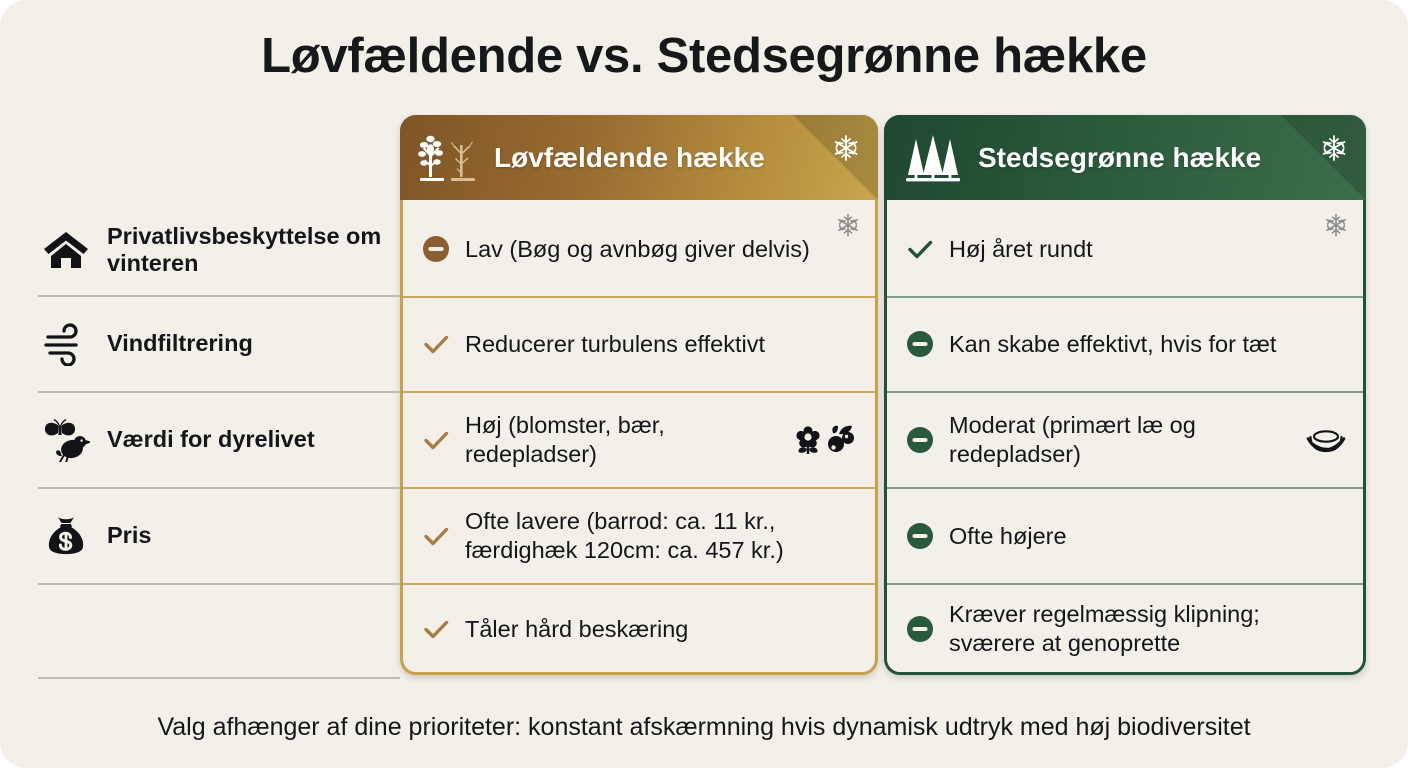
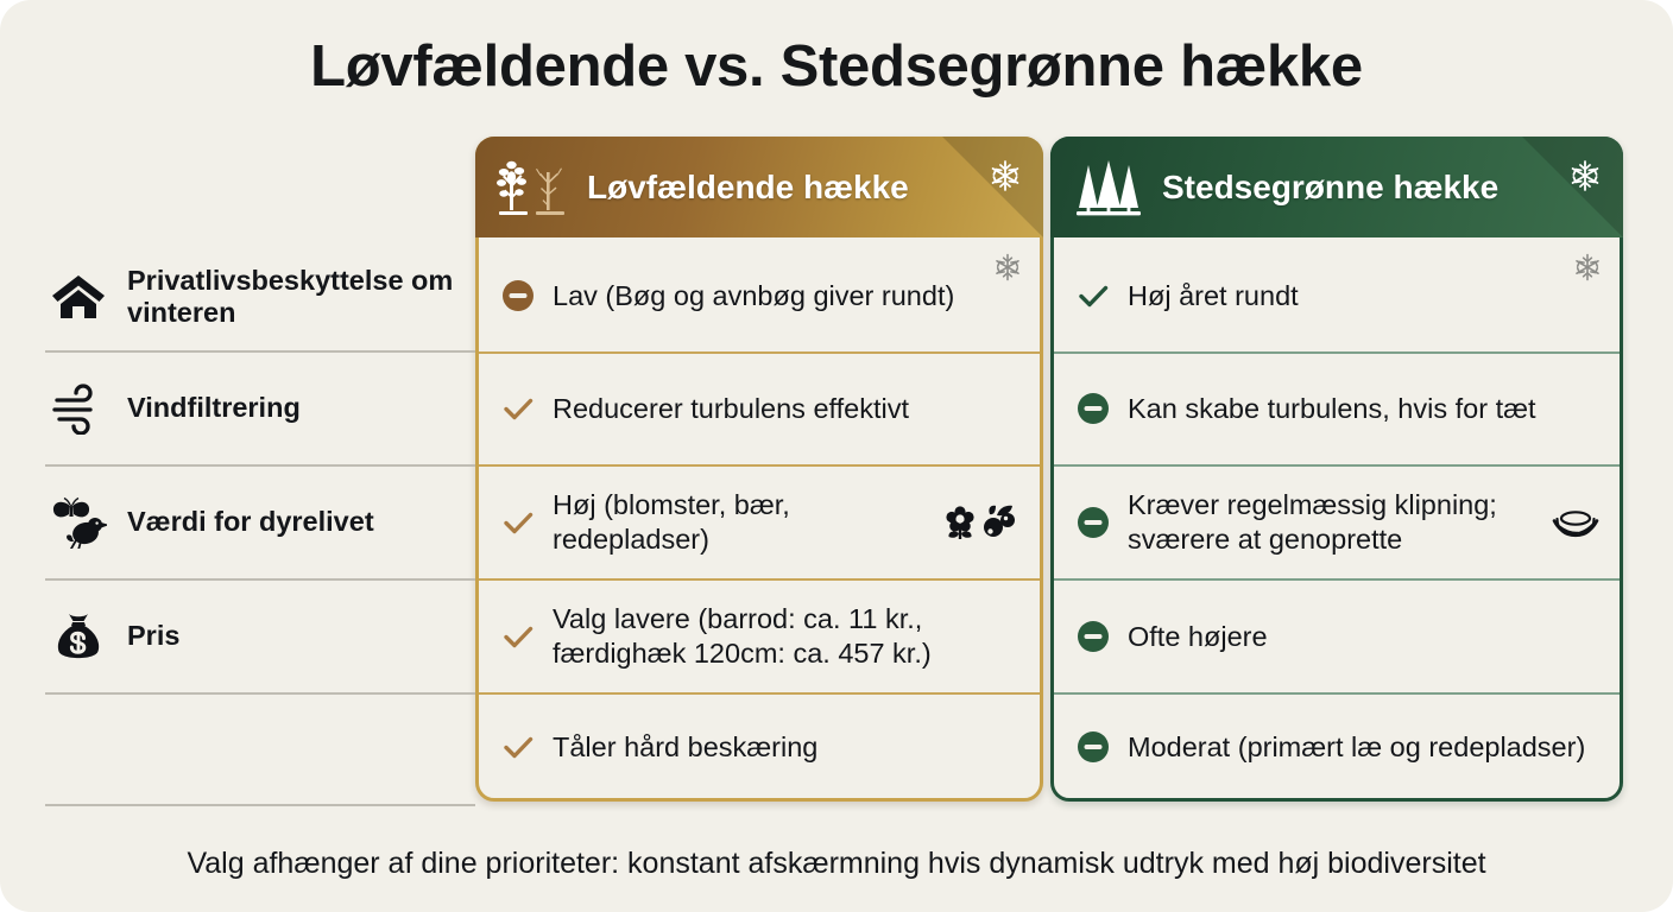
  Løvfældende vs. Stedsegrønne hække
  Løvfældende hække
  Stedsegrønne hække
  Privatlivsbeskyttelse om vinteren
- Lav (Bøg og avnbøg giver delvis)
+ Lav (Bøg og avnbøg giver rundt)
  Høj året rundt
  Vindfiltrering
  Reducerer turbulens effektivt
- Kan skabe effektivt, hvis for tæt
+ Kan skabe turbulens, hvis for tæt
  Værdi for dyrelivet
  Høj (blomster, bær, redepladser)
- Moderat (primært læ og redepladser)
+ Kræver regelmæssig klipning; sværere at genoprette
  Pris
- Ofte lavere (barrod: ca. 11 kr., færdighæk 120cm: ca. 457 kr.)
+ Valg lavere (barrod: ca. 11 kr., færdighæk 120cm: ca. 457 kr.)
  Ofte højere
  Tåler hård beskæring
- Kræver regelmæssig klipning; sværere at genoprette
+ Moderat (primært læ og redepladser)
  Valg afhænger af dine prioriteter: konstant afskærmning hvis dynamisk udtryk med høj biodiversitet
